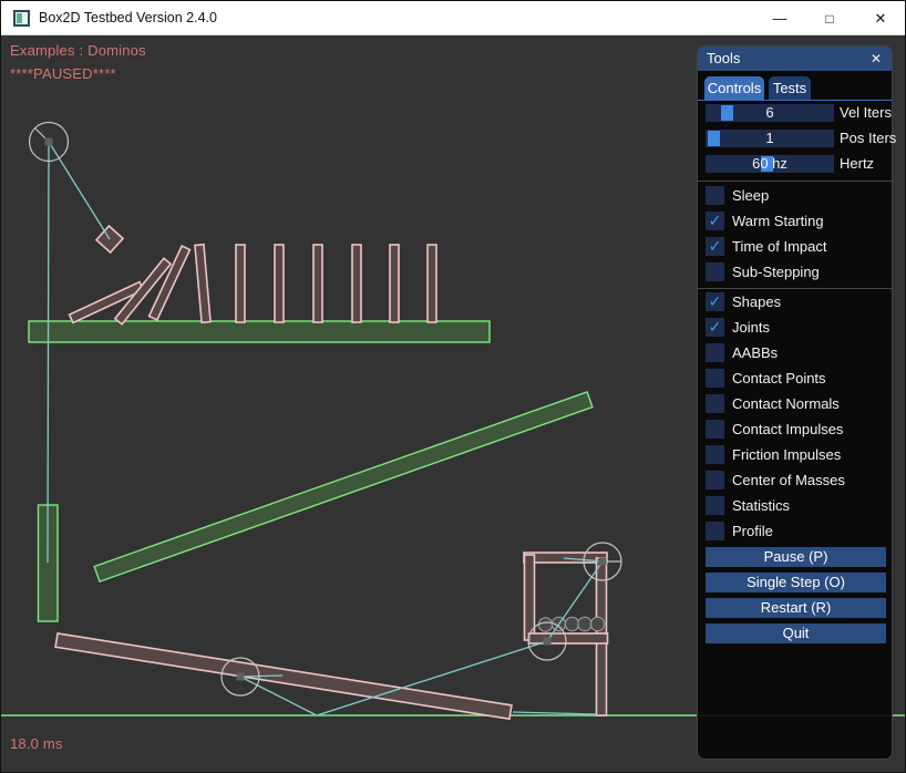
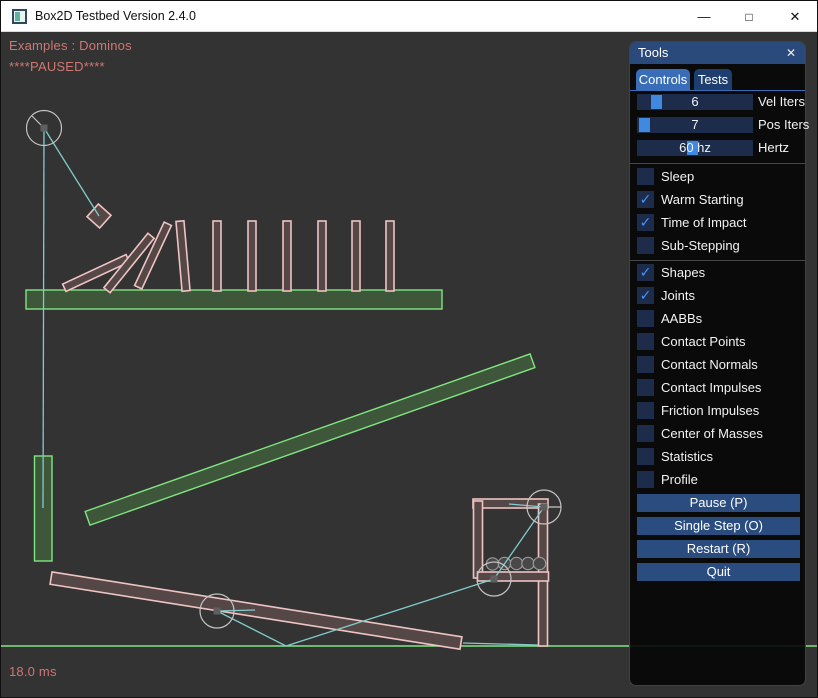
  Box2D Testbed Version 2.4.0
  —
  □
  ✕
  Examples : Dominos
  ****PAUSED****
  18.0 ms
  Tools
  ✕
  Controls
  Tests
  6
  Vel Iters
- 1
+ 7
  Pos Iters
  60 hz
  Hertz
  Sleep
  ✓
  Warm Starting
  ✓
  Time of Impact
  Sub-Stepping
  ✓
  Shapes
  ✓
  Joints
  AABBs
  Contact Points
  Contact Normals
  Contact Impulses
  Friction Impulses
  Center of Masses
  Statistics
  Profile
  Pause (P)
  Single Step (O)
  Restart (R)
  Quit
